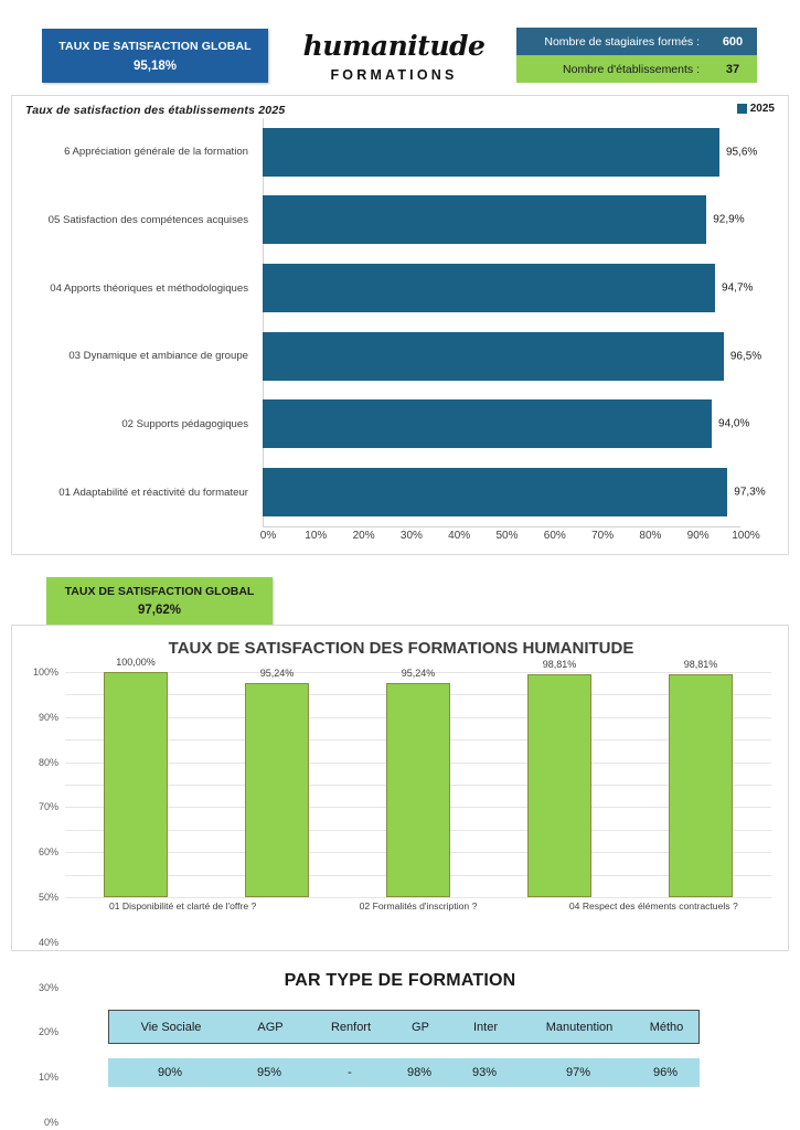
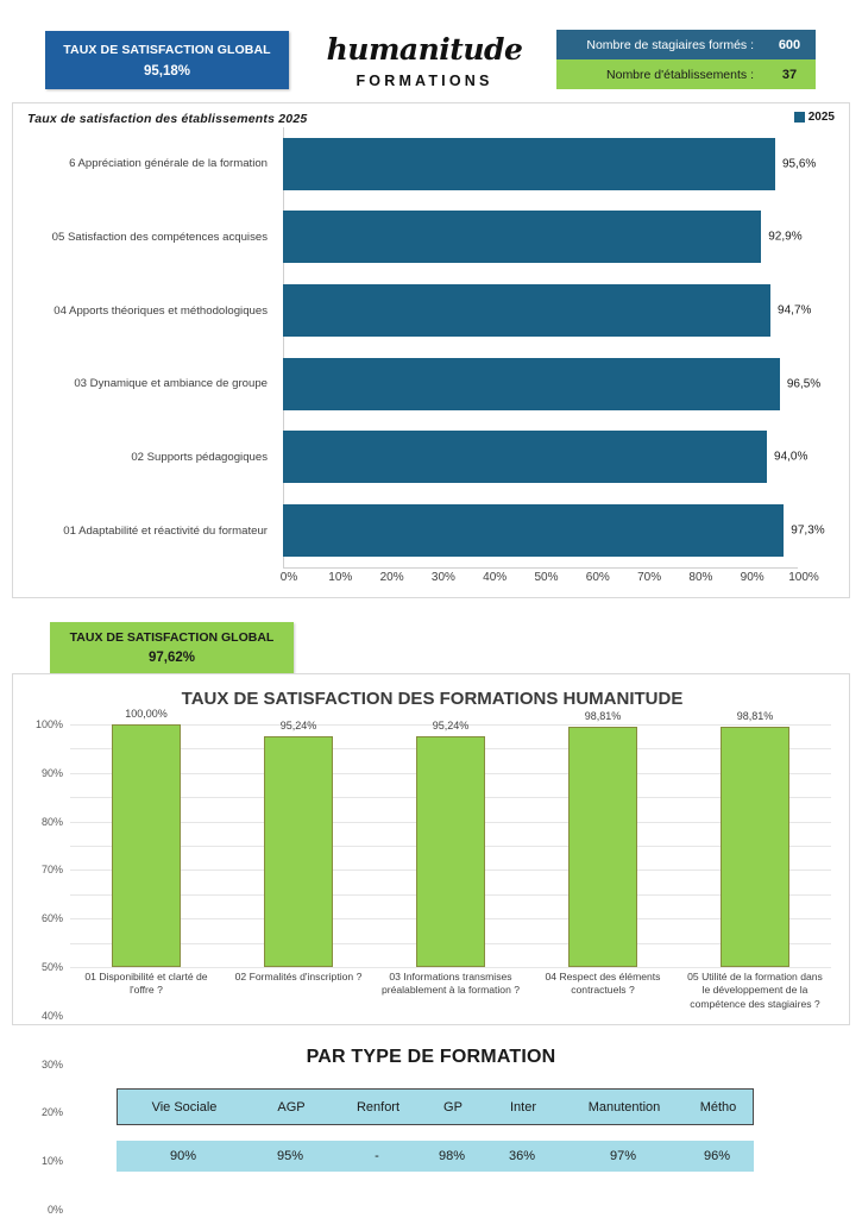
  TAUX DE SATISFACTION GLOBAL
  95,18%
  humanitude
  FORMATIONS
  Nombre de stagiaires formés :
  600
  Nombre d'établissements :
  37
  Taux de satisfaction des établissements 2025
  2025
  6 Appréciation générale de la formation
  95,6%
  05 Satisfaction des compétences acquises
  92,9%
  04 Apports théoriques et méthodologiques
  94,7%
  03 Dynamique et ambiance de groupe
  96,5%
  02 Supports pédagogiques
  94,0%
  01 Adaptabilité et réactivité du formateur
  97,3%
  0%
  10%
  20%
  30%
  40%
  50%
  60%
  70%
  80%
  90%
  100%
  TAUX DE SATISFACTION GLOBAL
  97,62%
  TAUX DE SATISFACTION DES FORMATIONS HUMANITUDE
  100%
  90%
  80%
  70%
  60%
  50%
  40%
  30%
  20%
  10%
  0%
  100,00%
  95,24%
  95,24%
  98,81%
  98,81%
  01 Disponibilité et clarté de l'offre ?
  02 Formalités d'inscription ?
+ 03 Informations transmises préalablement à la formation ?
  04 Respect des éléments contractuels ?
+ 05 Utilité de la formation dans le développement de la compétence des stagiaires ?
  PAR TYPE DE FORMATION
  Vie Sociale
  AGP
  Renfort
  GP
  Inter
  Manutention
  Métho
  90%
  95%
  -
  98%
- 93%
+ 36%
  97%
  96%
